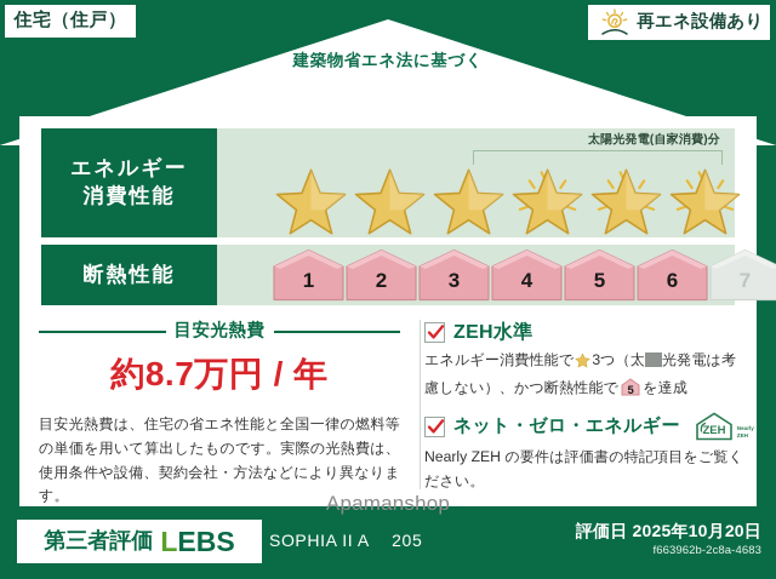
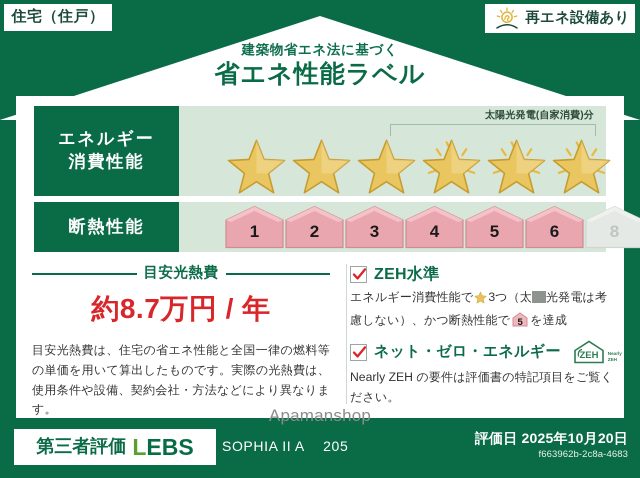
  住宅（住戸）
  再エネ設備あり
  建築物省エネ法に基づく
+ 省エネ性能ラベル
  エネルギー
  消費性能
  太陽光発電(自家消費)分
  断熱性能
  1
  2
  3
  4
  5
  6
- 7
+ 8
  目安光熱費
  約8.7万円 / 年
  目安光熱費は、住宅の省エネ性能と全国一律の燃料等の単価を用いて算出したものです。実際の光熱費は、使用条件や設備、契約会社・方法などにより異なります。
  ZEH水準
  エネルギー消費性能で 3つ（太 光発電は考慮しない）、かつ断熱性能で
  5
  を達成
  ネット・ゼロ・エネルギー
  ZEH
  Nearly ZEH の要件は評価書の特記項目をご覧ください。
  Apamanshop
  第三者評価
  L
  E
  B
  S
  SOPHIA II A 205
  評価日 2025年10月20日
  f663962b-2c8a-4683
